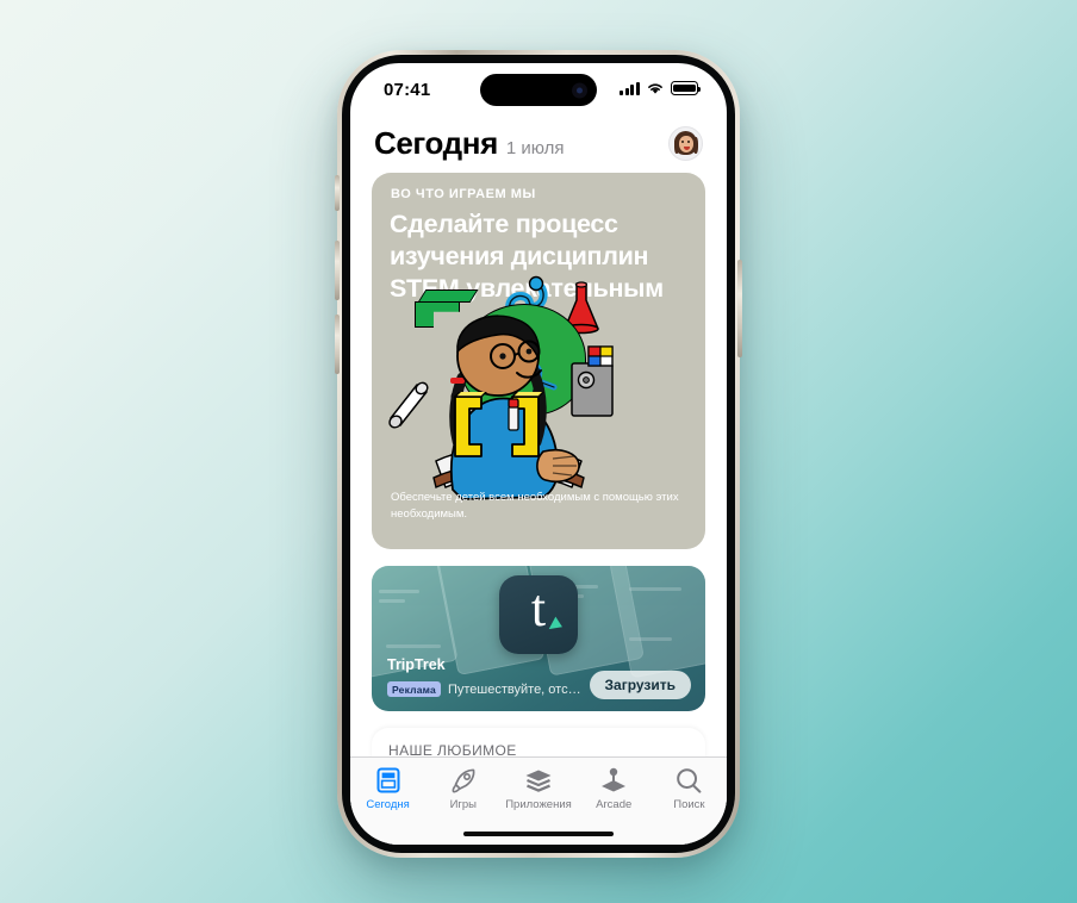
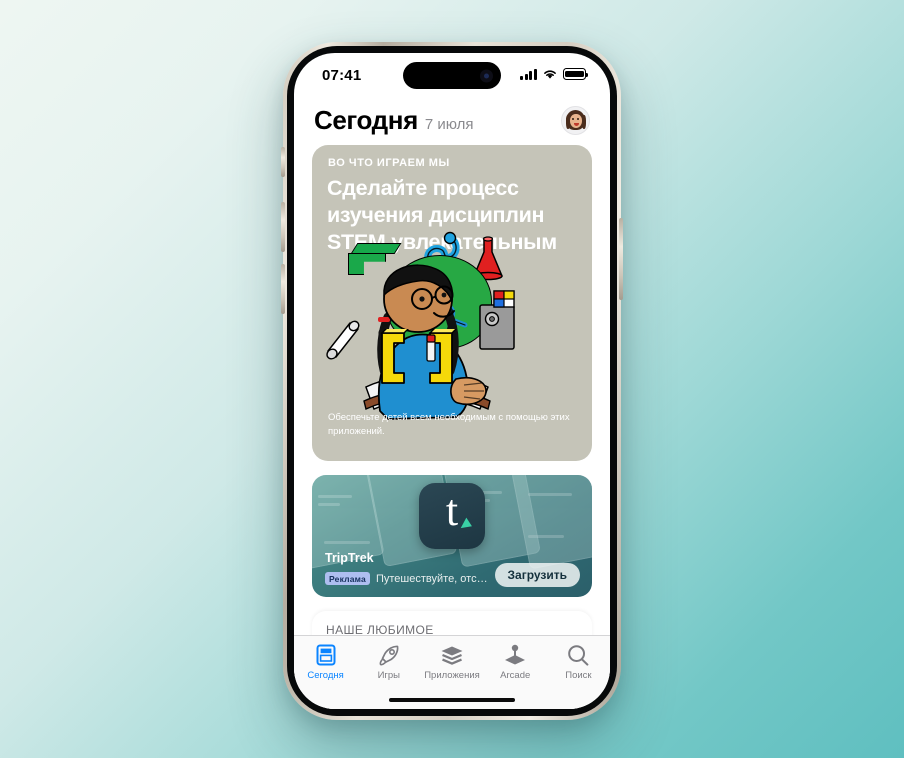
  07:41
  Сегодня
- 1 июля
+ 7 июля
  ВО ЧТО ИГРАЕМ МЫ
  Сделайте процесс изучения дисциплин STвлетеьным
- Обеспечьте детей всем необходимым с помощью этих необходимым.
+ Обеспечьте детей всем необходимым с помощью этих приложений.
  t
  TripTrek
  Реклама
  Путешествуйте, отсле..
  Загрузить
  НАШЕ ЛЮБИМОЕ
  Сегодня
  Игры
  Приложения
  Arcade
  Поиск
